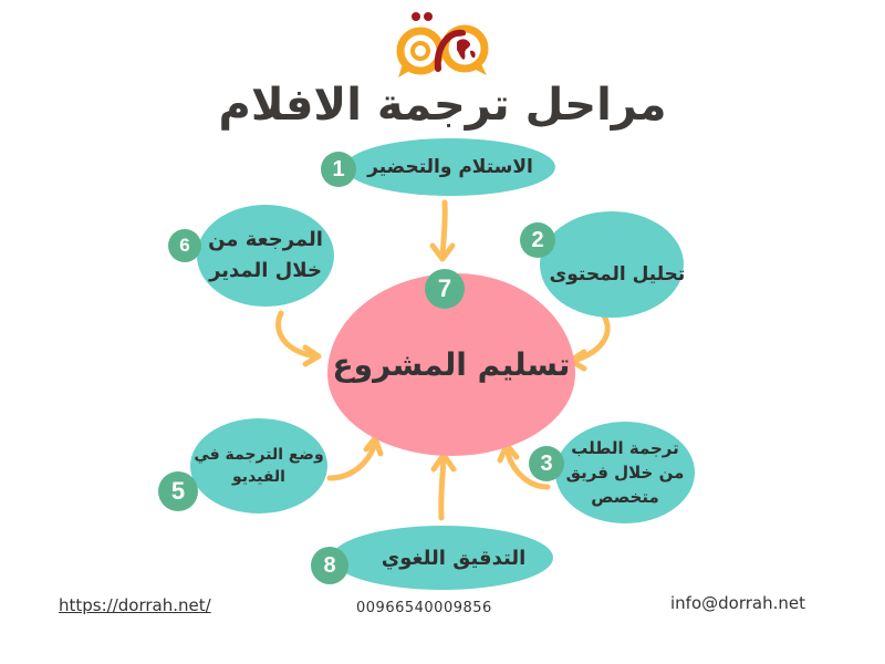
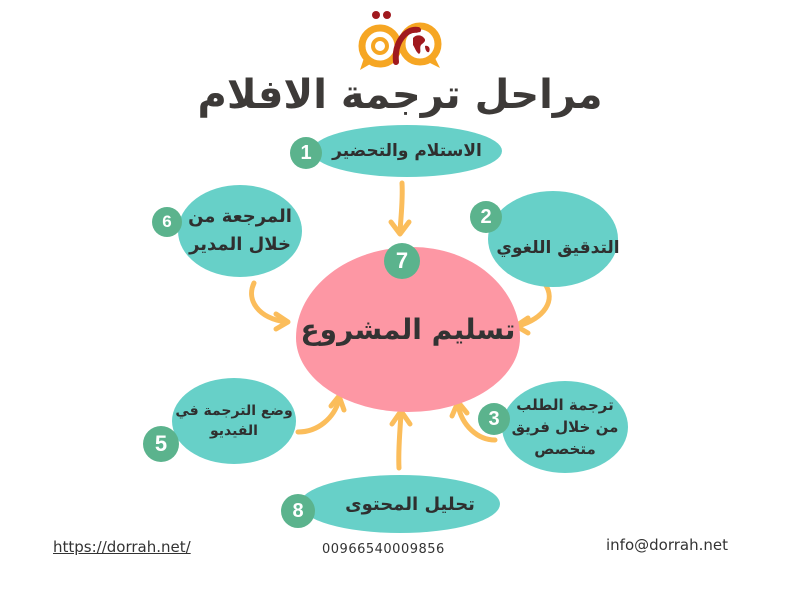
  مراحل ترجمة الافلام
  تسليم المشروع
  7
  الاستلام والتحضير
  1
- تحليل المحتوى
+ التدقيق اللغوي
  2
  ترجمة الطلب
  من خلال فريق
  متخصص
  3
- التدقيق اللغوي
+ تحليل المحتوى
  8
  وضع الترجمة في
  الفيديو
  5
  المرجعة من
  خلال المدير
  6
  https://dorrah.net/
  00966540009856
  info@dorrah.net
